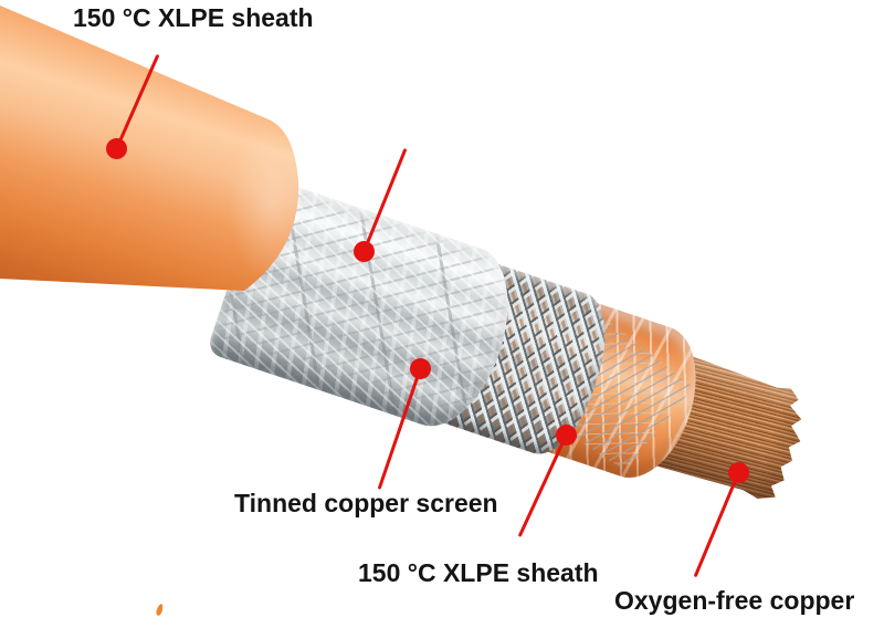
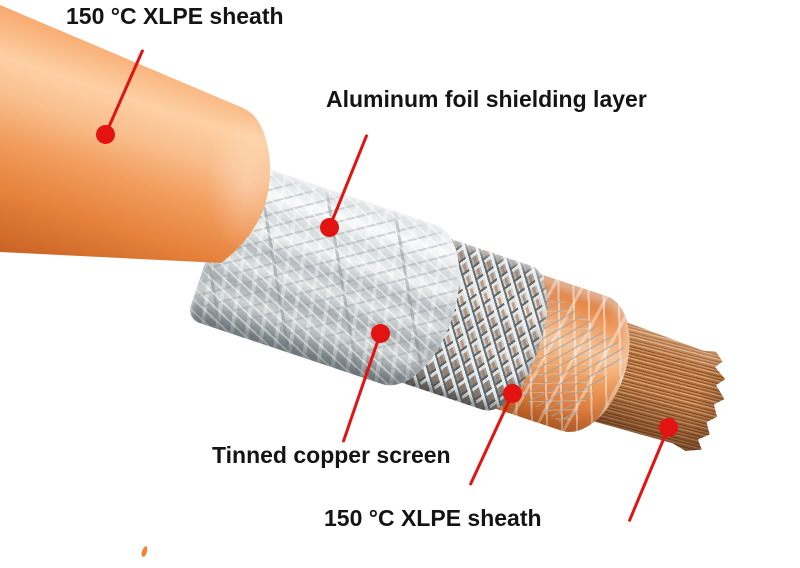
  150 °C XLPE sheath
+ Aluminum foil shielding layer
  Tinned copper screen
  150 °C XLPE sheath
- Oxygen-free copper
